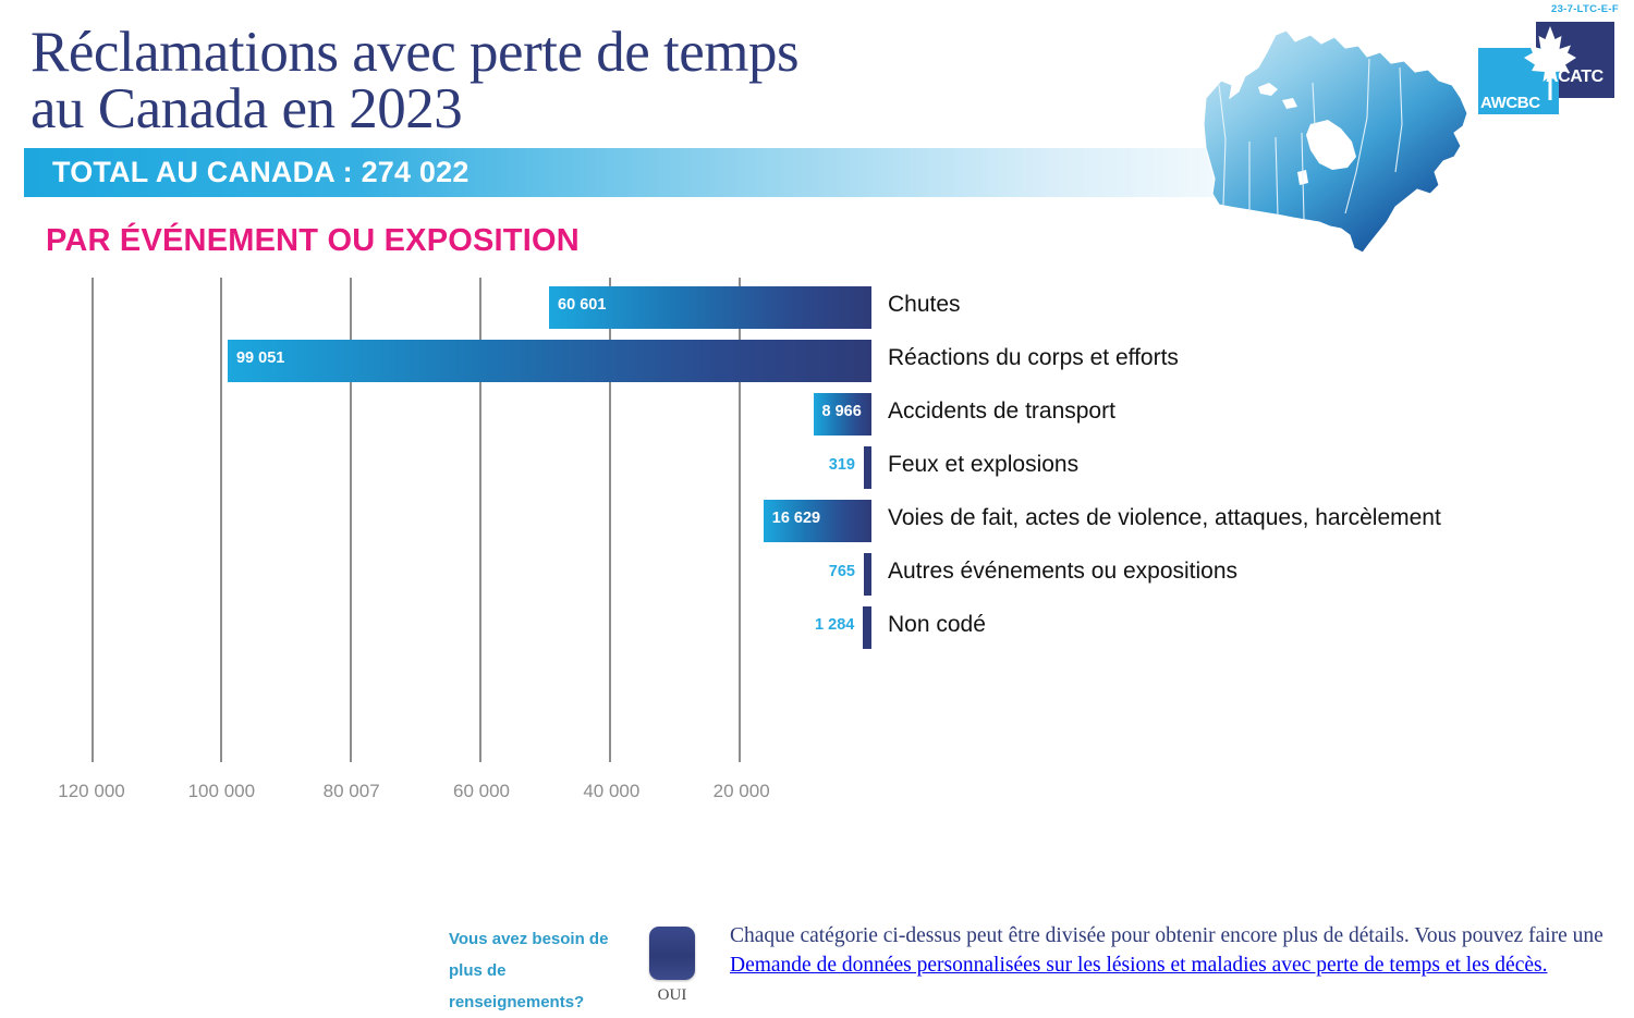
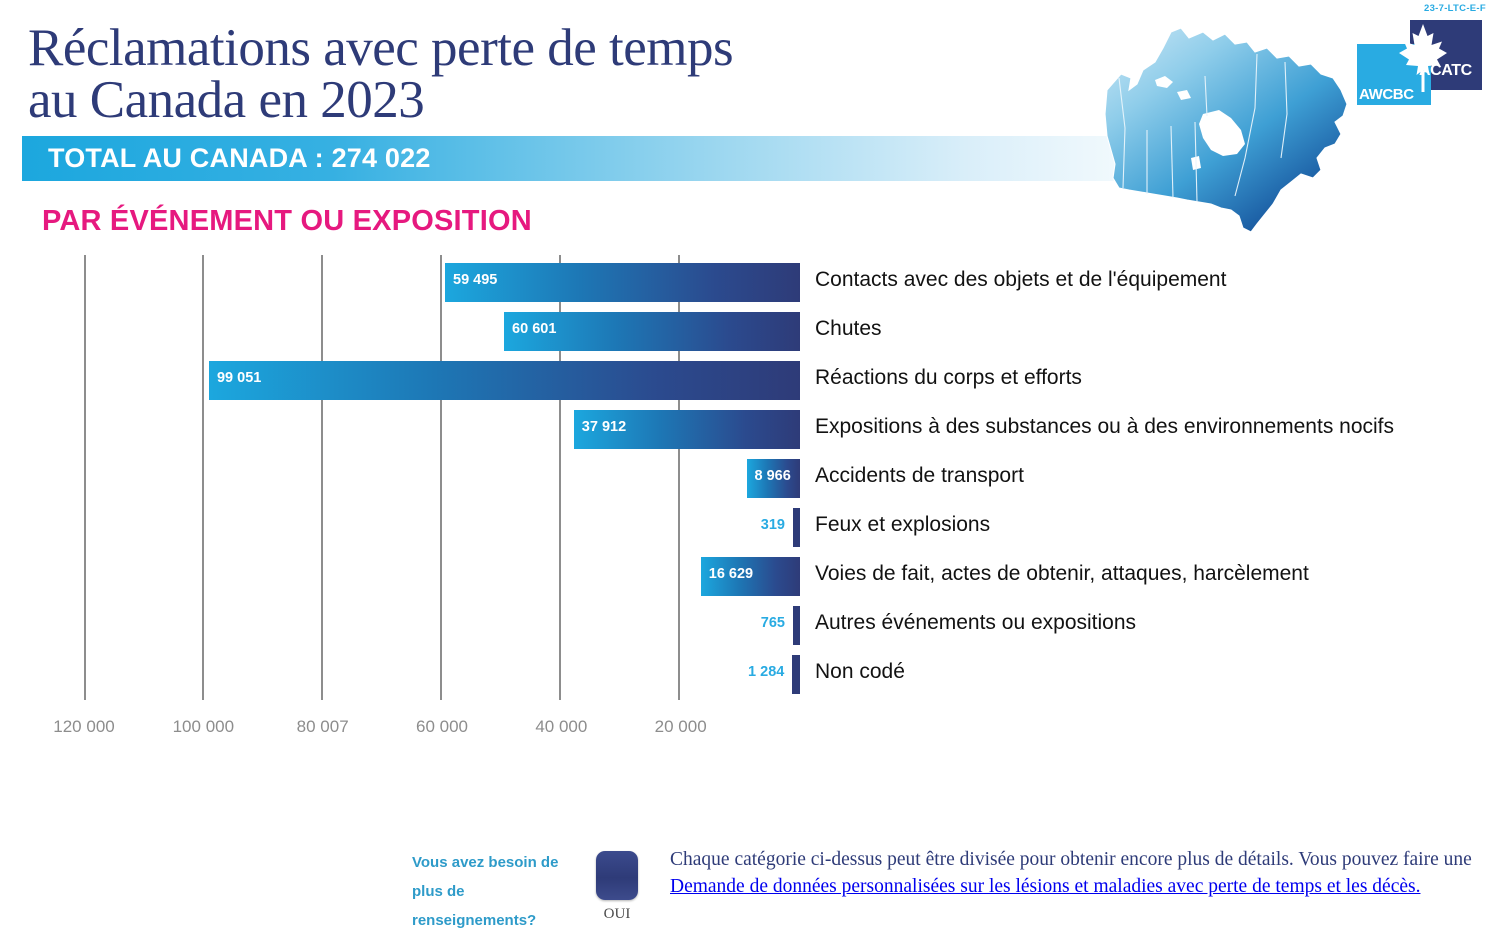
  23-7-LTC-E-F
  Réclamations avec perte de temps
  au Canada en 2023
  TOTAL AU CANADA : 274 022
  PAR ÉVÉNEMENT OU EXPOSITION
  AWCBC
  ACATC
+ 59 495
+ Contacts avec des objets et de l'équipement
  60 601
  Chutes
  99 051
  Réactions du corps et efforts
+ 37 912
+ Expositions à des substances ou à des environnements nocifs
  8 966
  Accidents de transport
  319
  Feux et explosions
  16 629
- Voies de fait, actes de violence, attaques, harcèlement
+ Voies de fait, actes de obtenir, attaques, harcèlement
  765
  Autres événements ou expositions
  1 284
  Non codé
  120 000
  100 000
  80 007
  60 000
  40 000
  20 000
  Vous avez besoin de plus de renseignements?
  OUI
  Chaque catégorie ci-dessus peut être divisée pour obtenir encore plus de détails. Vous pouvez faire une Demande de données personnalisées sur les lésions et maladies avec perte de temps et les décès.
